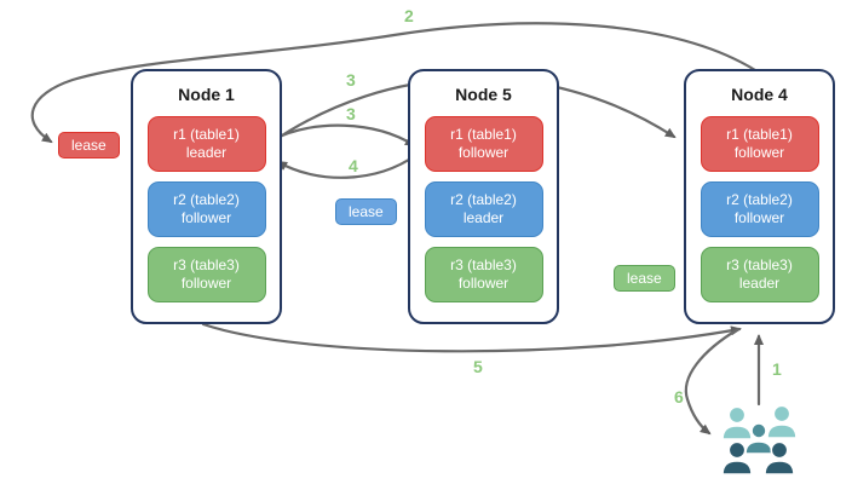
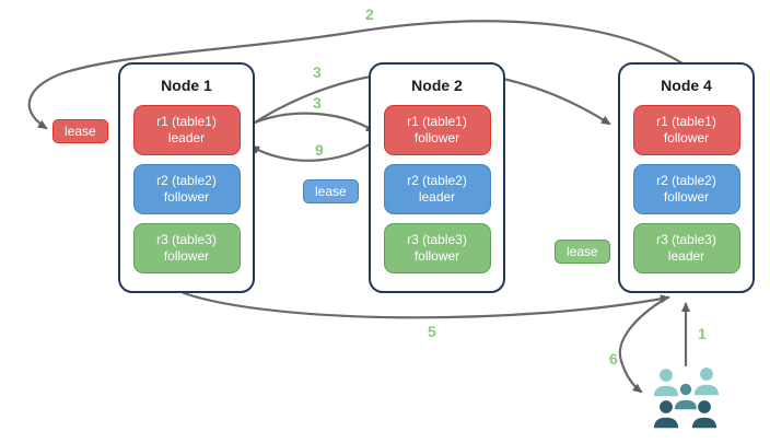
  Node 1
  r1 (table1)
  leader
  r2 (table2)
  follower
  r3 (table3)
  follower
- Node 5
+ Node 2
  r1 (table1)
  follower
  r2 (table2)
  leader
  r3 (table3)
  follower
  Node 4
  r1 (table1)
  follower
  r2 (table2)
  follower
  r3 (table3)
  leader
  lease
  lease
  lease
  1
  2
  3
  3
- 4
+ 9
  5
  6
